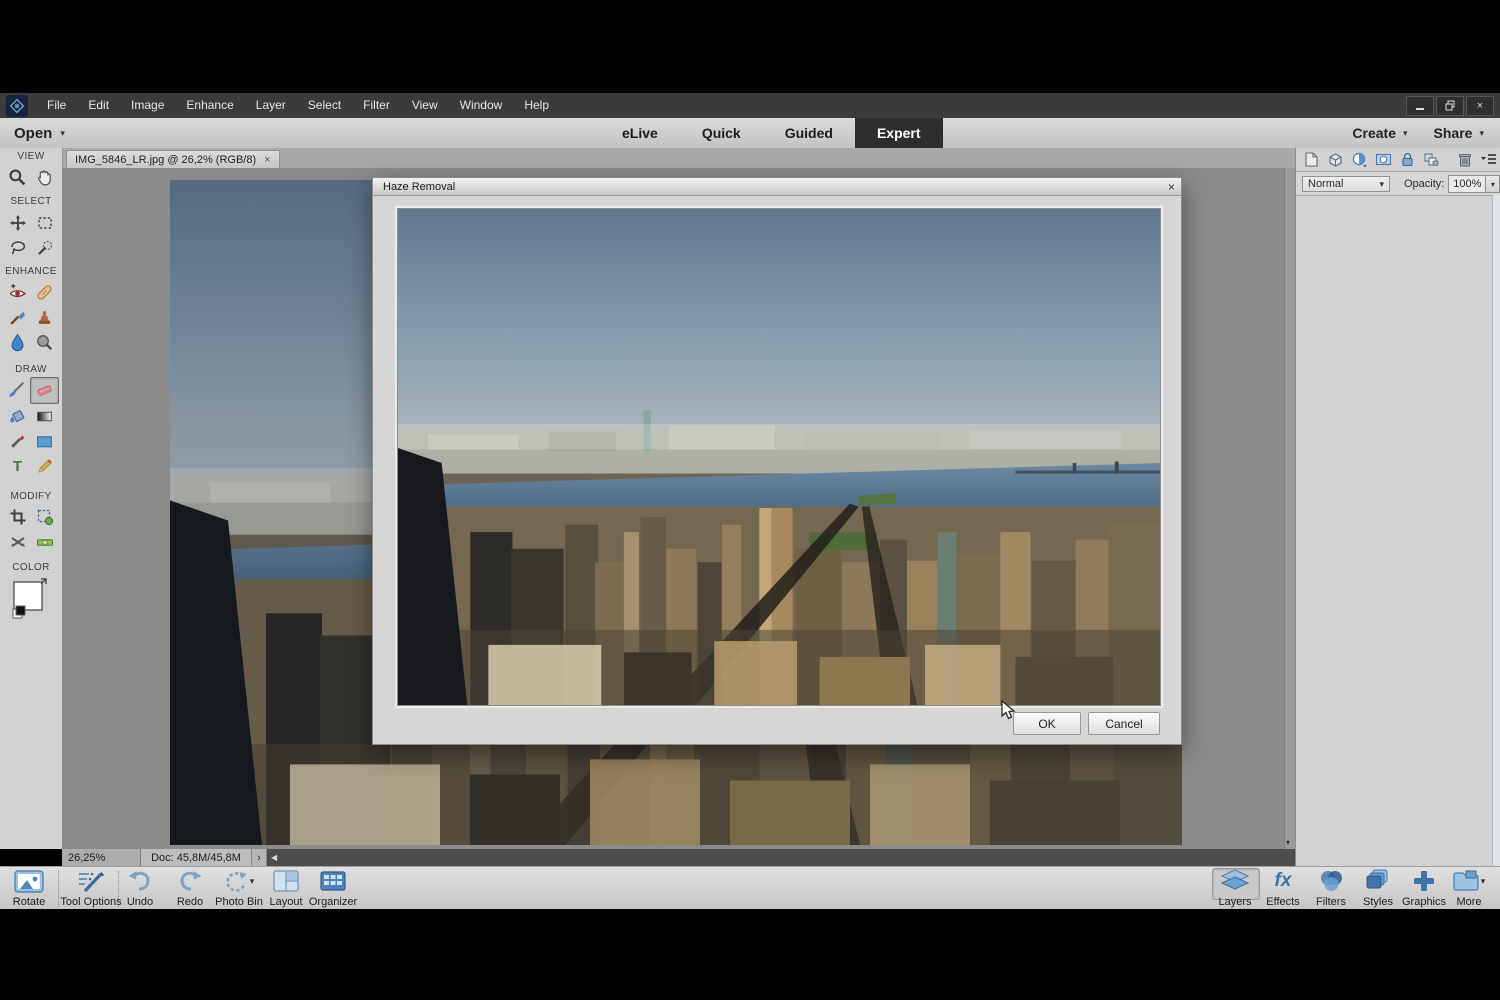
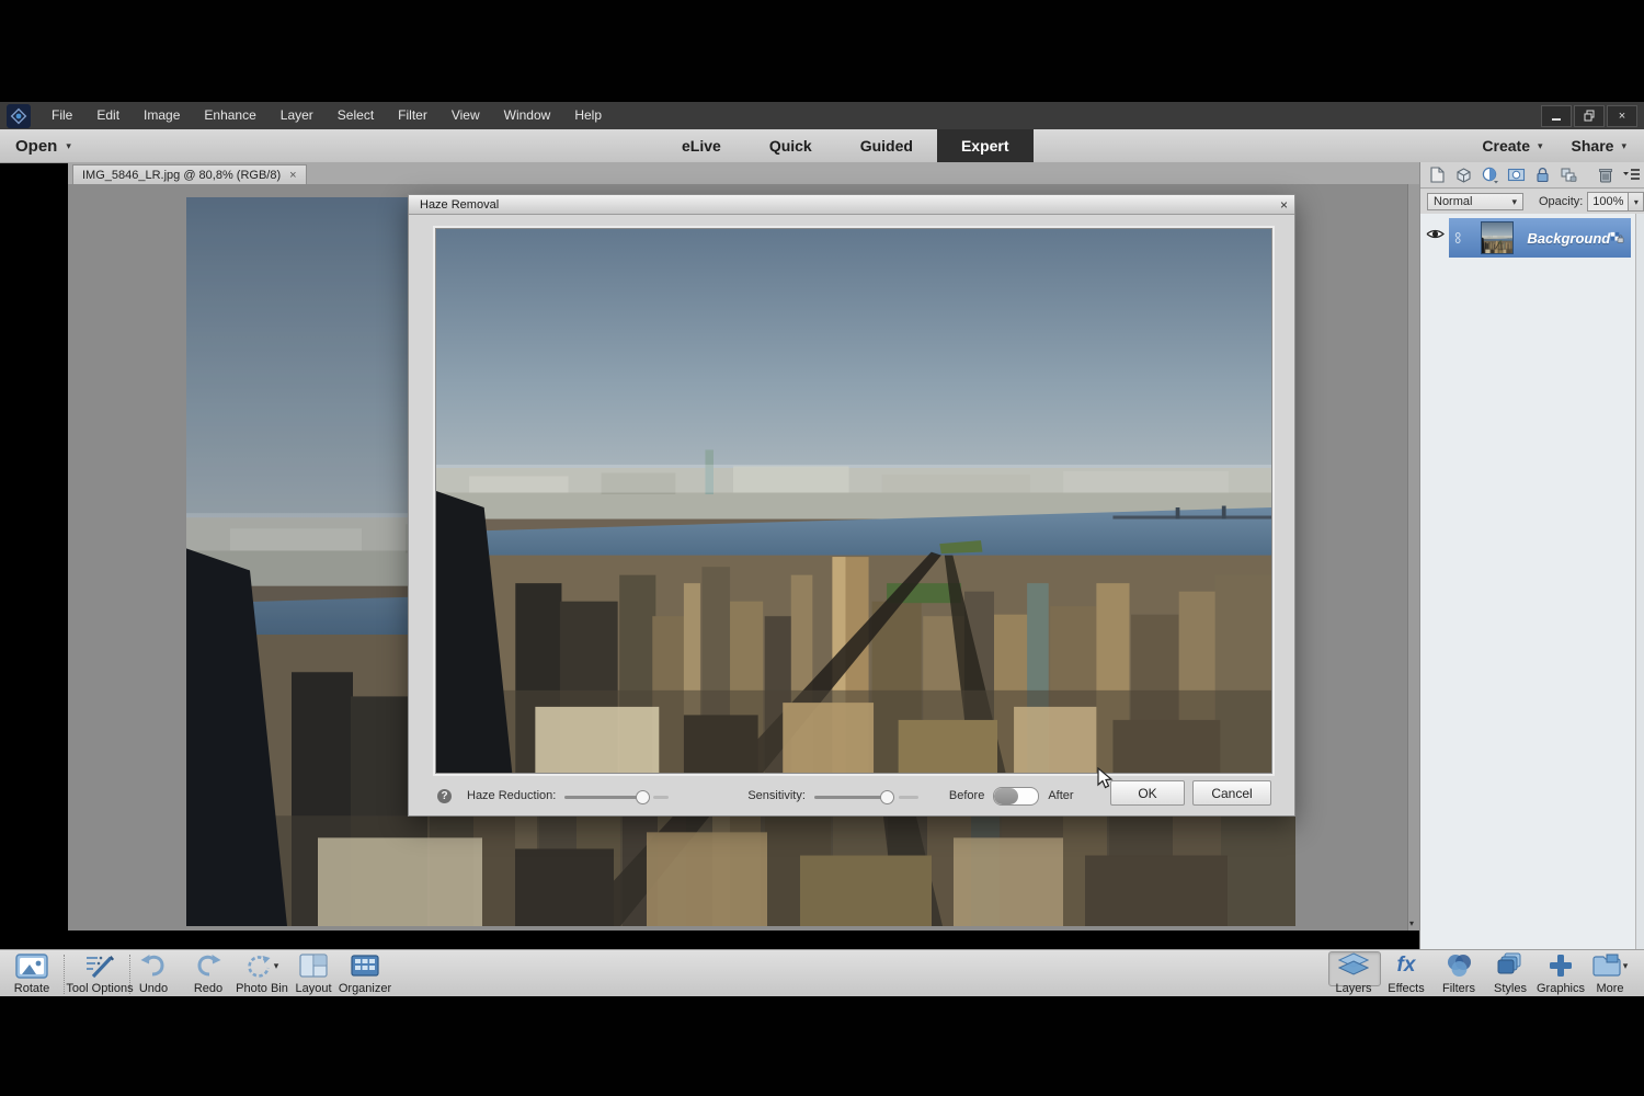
  File
  Edit
  Image
  Enhance
  Layer
  Select
  Filter
  View
  Window
  Help
  ×
  Open
  ▾
  eLive
  Quick
  Guided
  Expert
  Create
  ▾
  Share
  ▾
- IMG_5846_LR.jpg @ 26,2% (RGB/8)
+ IMG_5846_LR.jpg @ 80,8% (RGB/8)
  ×
- VIEW
- SELECT
- ENHANCE
- DRAW
- T
- MODIFY
- COLOR
  ▾
- 26,25%
- Doc: 45,8M/45,8M
- ›
- ◀
  Haze Removal
  ×
+ ?
+ Haze Reduction:
+ Sensitivity:
+ Before
+ After
  OK
  Cancel
  Normal
  ▾
  Opacity:
  100%
  ▾
+ Background
  Rotate
  Tool Options
  Undo
  Redo
  ▾
  Photo Bin
  Layout
  Organizer
  Layers
  fx
  Effects
  Filters
  Styles
  Graphics
  ▾
  More
